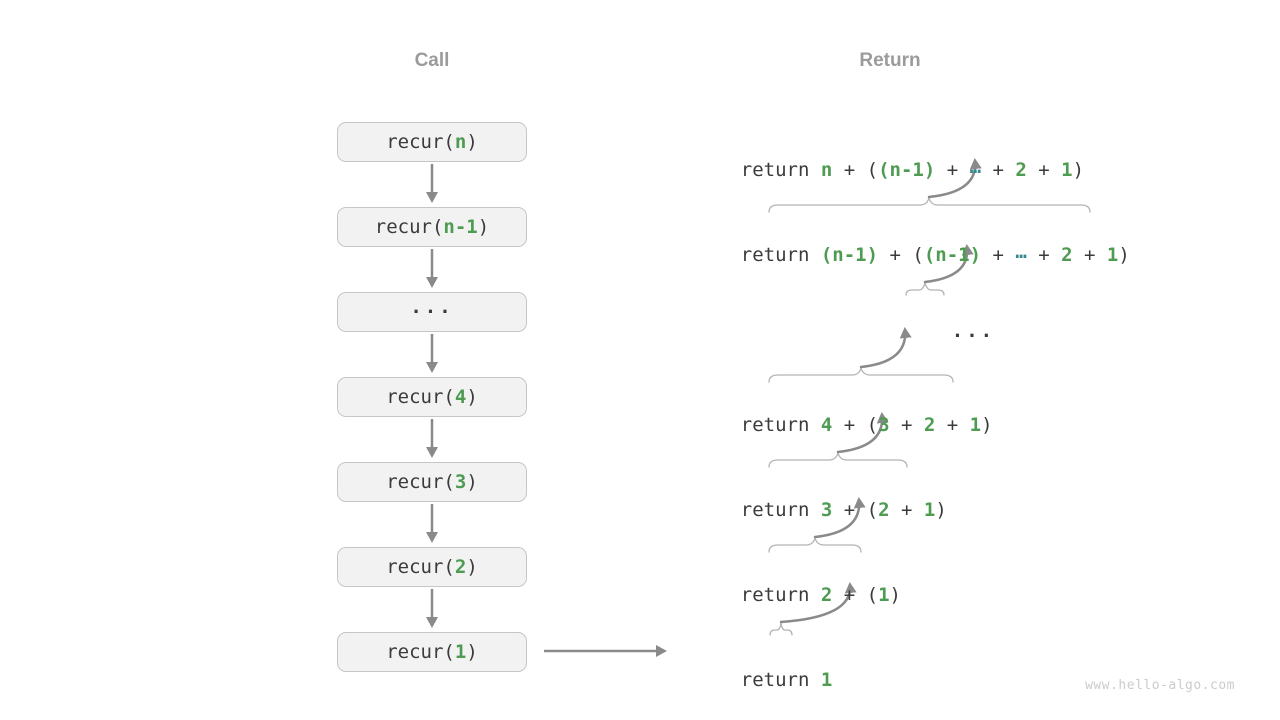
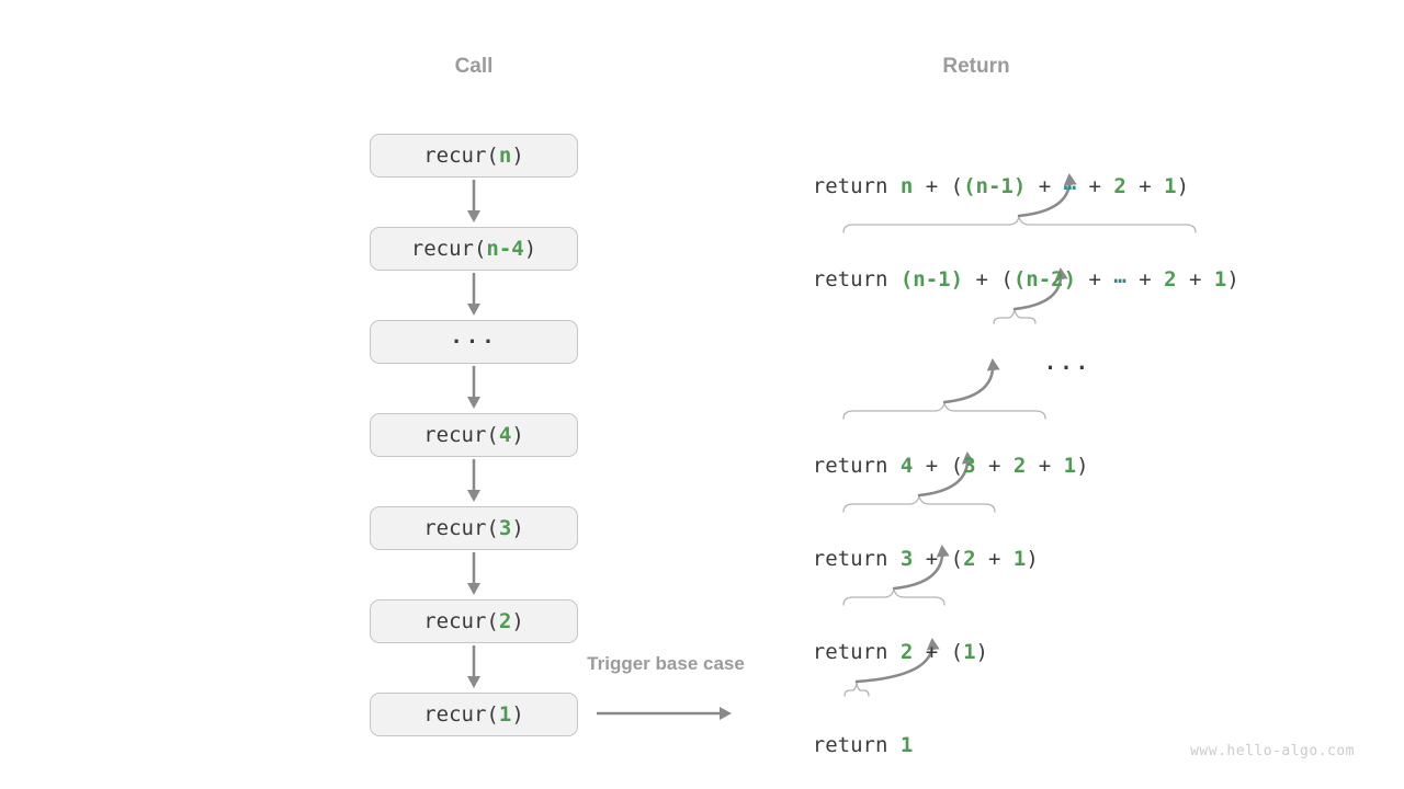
  Call
  Return
  recur(
  n
  )
  recur(
- n-1
+ n-4
  )
  ···
  recur(
  4
  )
  recur(
  3
  )
  recur(
  2
  )
  recur(
  1
  )
  return n + ((n-1) + … + 2 + 1)
- return (n-1) + ((n-1) + … + 2 + 1)
+ return (n-1) + ((n-2) + … + 2 + 1)
  ···
  return 4 + (3 + 2 + 1)
  return 3 + (2 + 1)
  return 2 + (1)
  return 1
+ Trigger base case
  www.hello-algo.com
